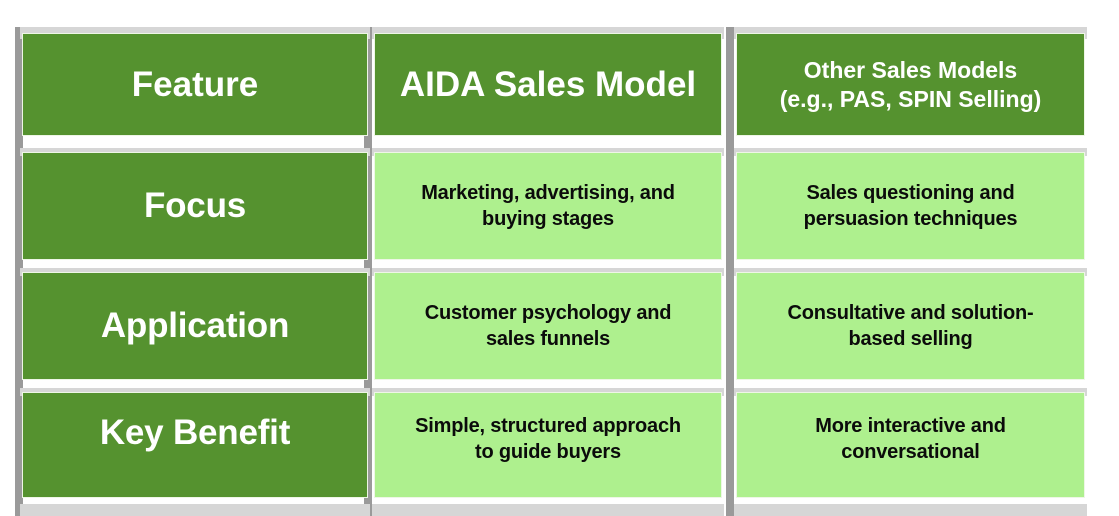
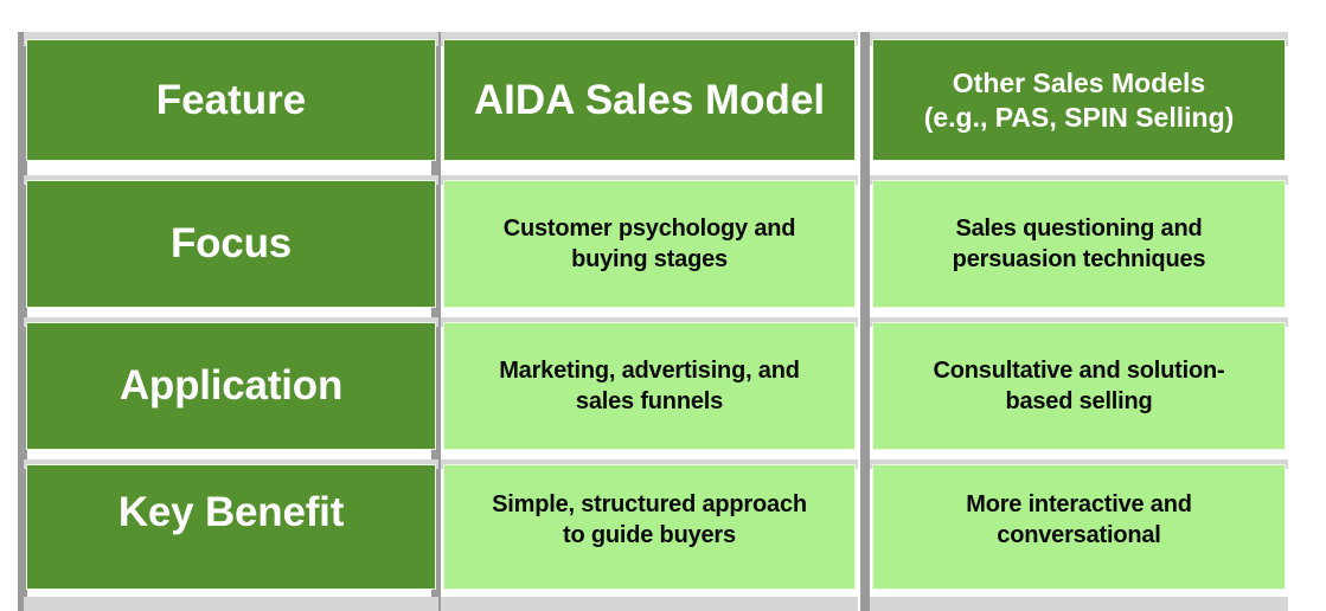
  Feature
  AIDA Sales Model
  Other Sales Models
  (e.g., PAS, SPIN Selling)
  Focus
- Marketing, advertising, and
+ Customer psychology and
  buying stages
  Sales questioning and
  persuasion techniques
  Application
- Customer psychology and
+ Marketing, advertising, and
  sales funnels
  Consultative and solution-
  based selling
  Key Benefit
  Simple, structured approach
  to guide buyers
  More interactive and
  conversational
